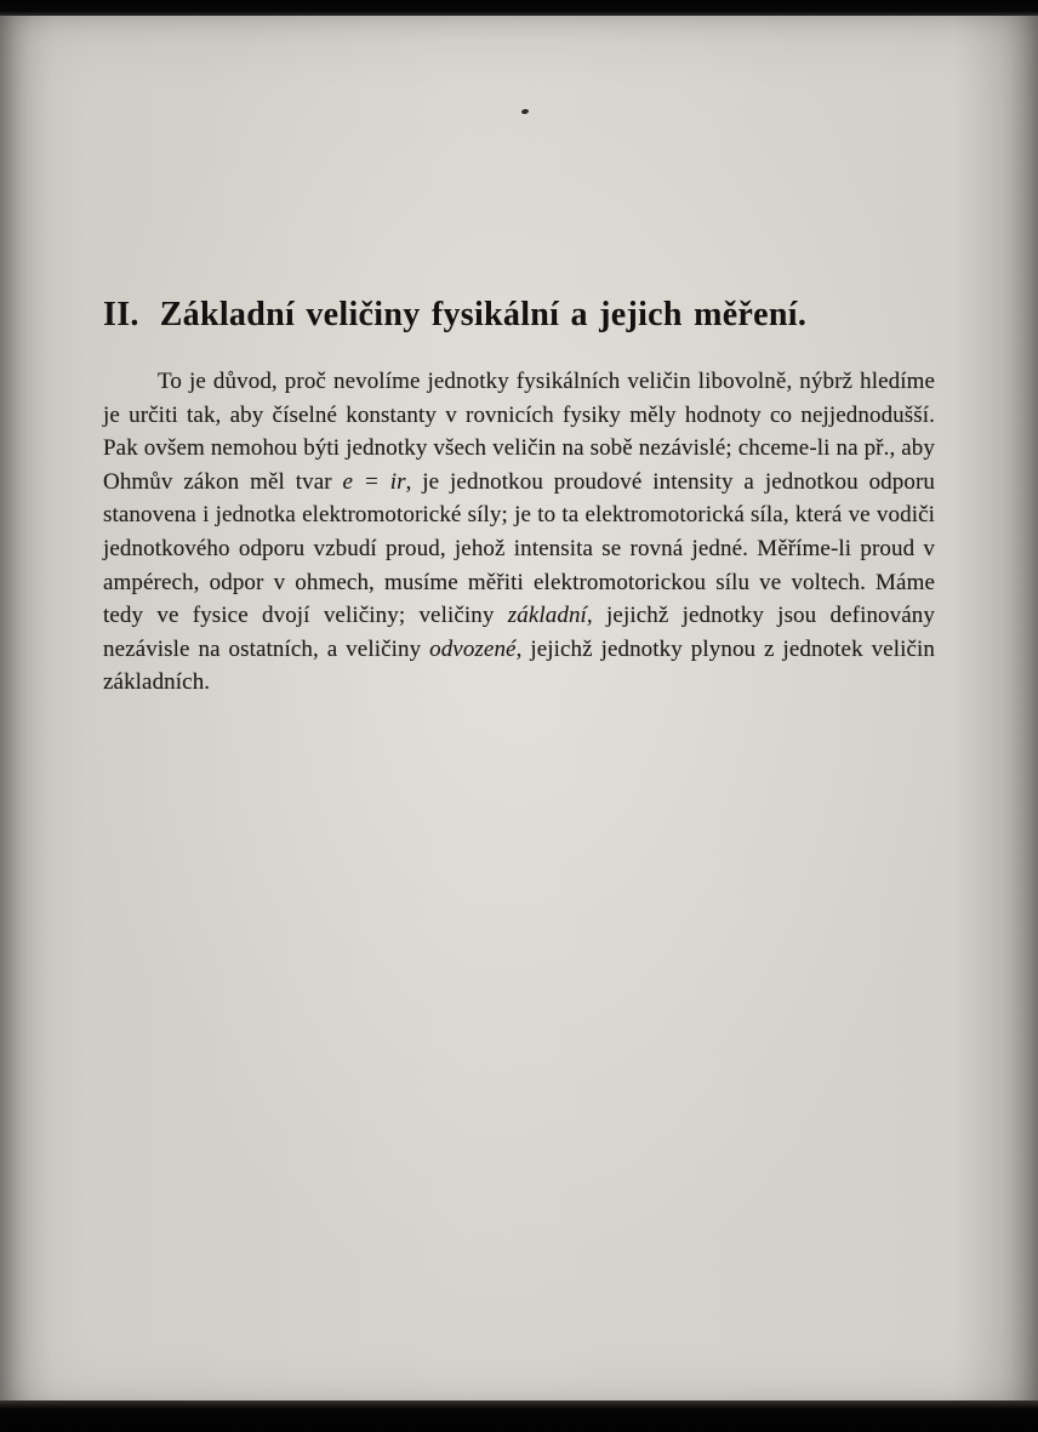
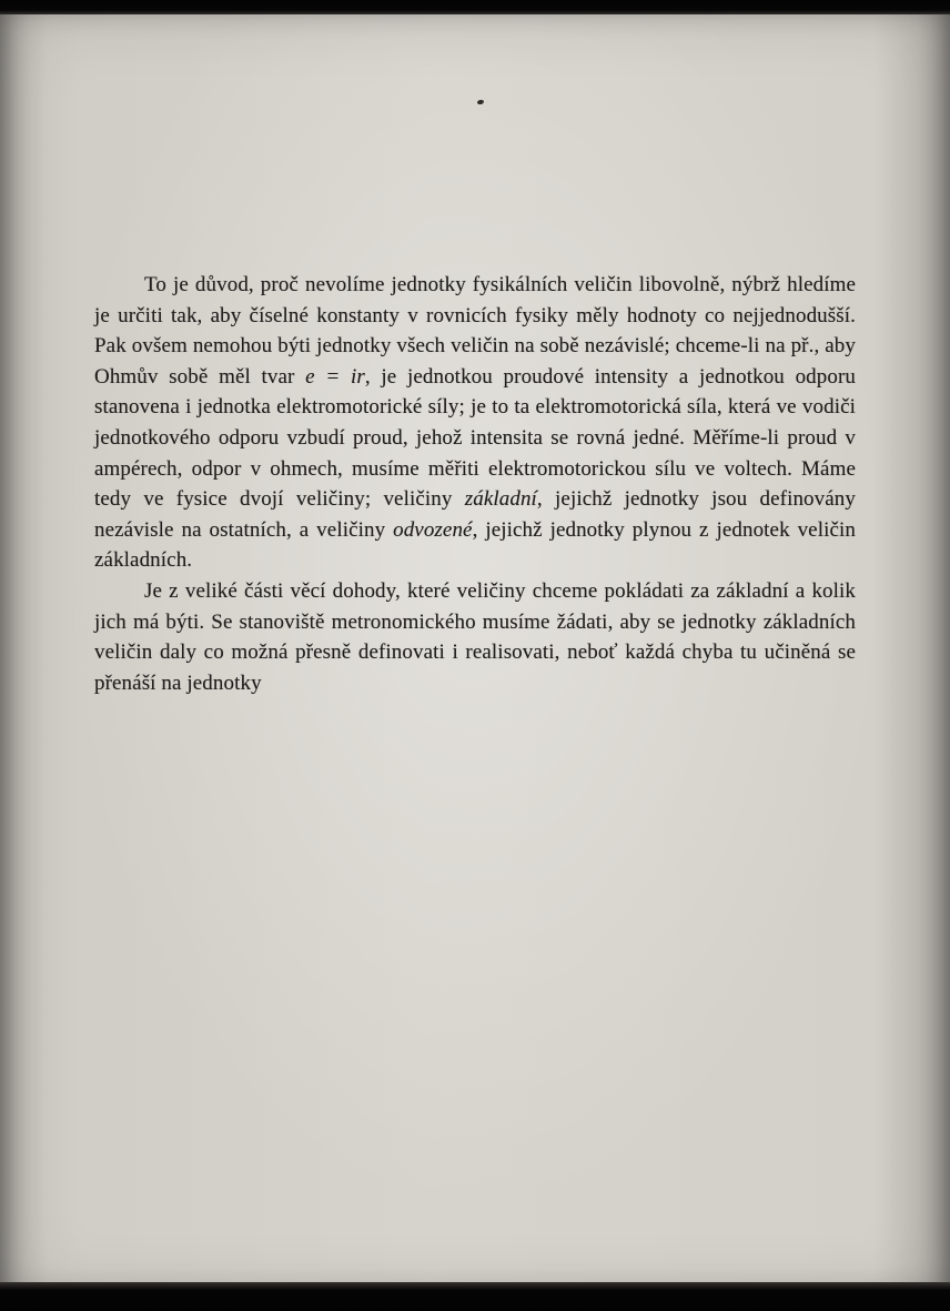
- II. Základní veličiny fysikální a jejich měření.
- To je důvod, proč nevolíme jednotky fysikálních veličin libovolně, nýbrž hledíme je určiti tak, aby číselné konstanty v rovnicích fysiky měly hodnoty co nejjednodušší. Pak ovšem nemohou býti jednotky všech veličin na sobě nezávislé; chceme-li na př., aby Ohmův zákon měl tvar e = ir, je jednotkou proudové intensity a jednotkou odporu stanovena i jednotka elektromotorické síly; je to ta elektromotorická síla, která ve vodiči jednotkového odporu vzbudí proud, jehož intensita se rovná jedné. Měříme-li proud v ampérech, odpor v ohmech, musíme měřiti elektromotorickou sílu ve voltech. Máme tedy ve fysice dvojí veličiny; veličiny základní, jejichž jednotky jsou definovány nezávisle na ostatních, a veličiny odvozené, jejichž jednotky plynou z jednotek veličin základních.
+ To je důvod, proč nevolíme jednotky fysikálních veličin libovolně, nýbrž hledíme je určiti tak, aby číselné konstanty v rovnicích fysiky měly hodnoty co nejjednodušší. Pak ovšem nemohou býti jednotky všech veličin na sobě nezávislé; chceme-li na př., aby Ohmův sobě měl tvar e = ir, je jednotkou proudové intensity a jednotkou odporu stanovena i jednotka elektromotorické síly; je to ta elektromotorická síla, která ve vodiči jednotkového odporu vzbudí proud, jehož intensita se rovná jedné. Měříme-li proud v ampérech, odpor v ohmech, musíme měřiti elektromotorickou sílu ve voltech. Máme tedy ve fysice dvojí veličiny; veličiny základní, jejichž jednotky jsou definovány nezávisle na ostatních, a veličiny odvozené, jejichž jednotky plynou z jednotek veličin základních.
+ Je z veliké části věcí dohody, které veličiny chceme pokládati za základní a kolik jich má býti. Se stanoviště metronomického musíme žádati, aby se jednotky základních veličin daly co možná přesně definovati i realisovati, neboť každá chyba tu učiněná se přenáší na jednotky
